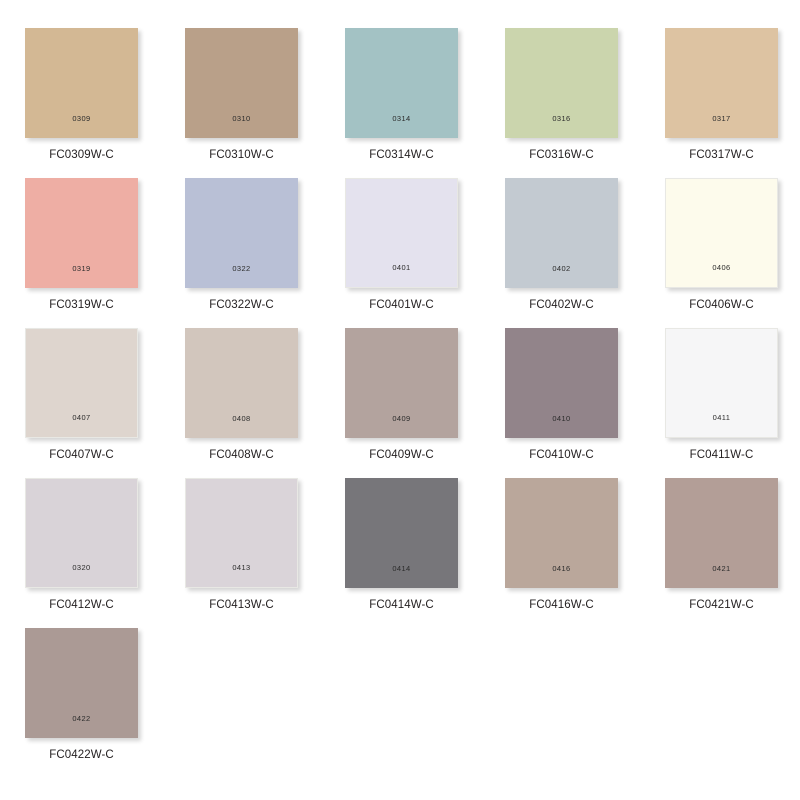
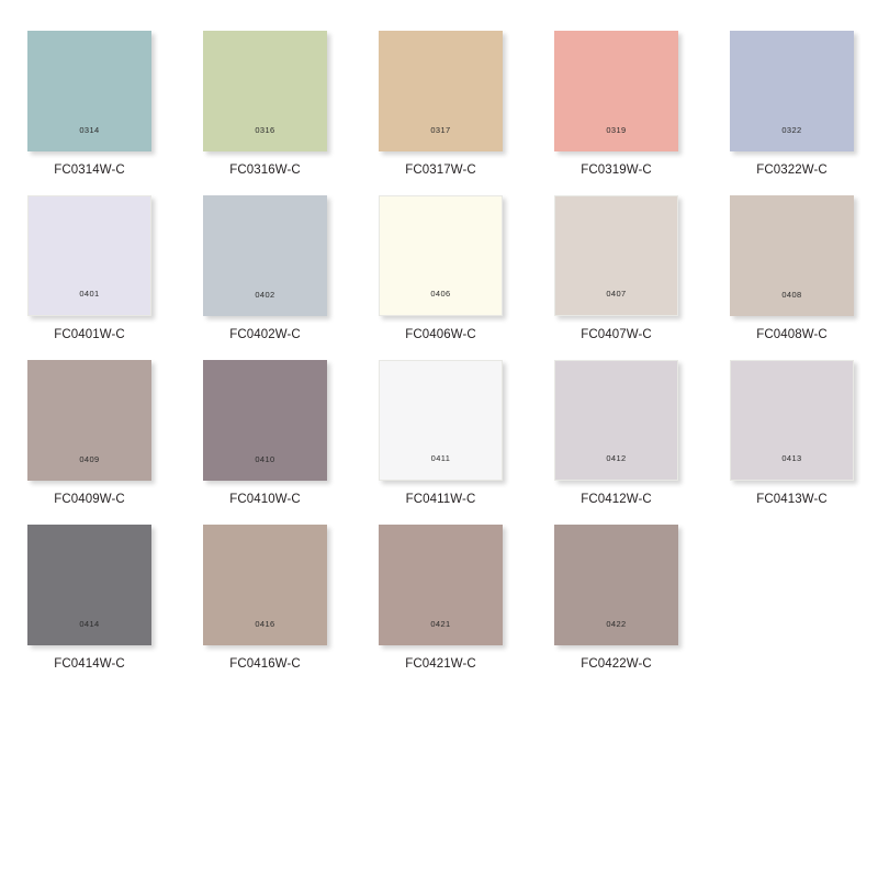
- 0309
- FC0309W-C
- 0310
- FC0310W-C
  0314
  FC0314W-C
  0316
  FC0316W-C
  0317
  FC0317W-C
  0319
  FC0319W-C
  0322
  FC0322W-C
  0401
  FC0401W-C
  0402
  FC0402W-C
  0406
  FC0406W-C
  0407
  FC0407W-C
  0408
  FC0408W-C
  0409
  FC0409W-C
  0410
  FC0410W-C
  0411
  FC0411W-C
- 0320
+ 0412
  FC0412W-C
  0413
  FC0413W-C
  0414
  FC0414W-C
  0416
  FC0416W-C
  0421
  FC0421W-C
  0422
  FC0422W-C
